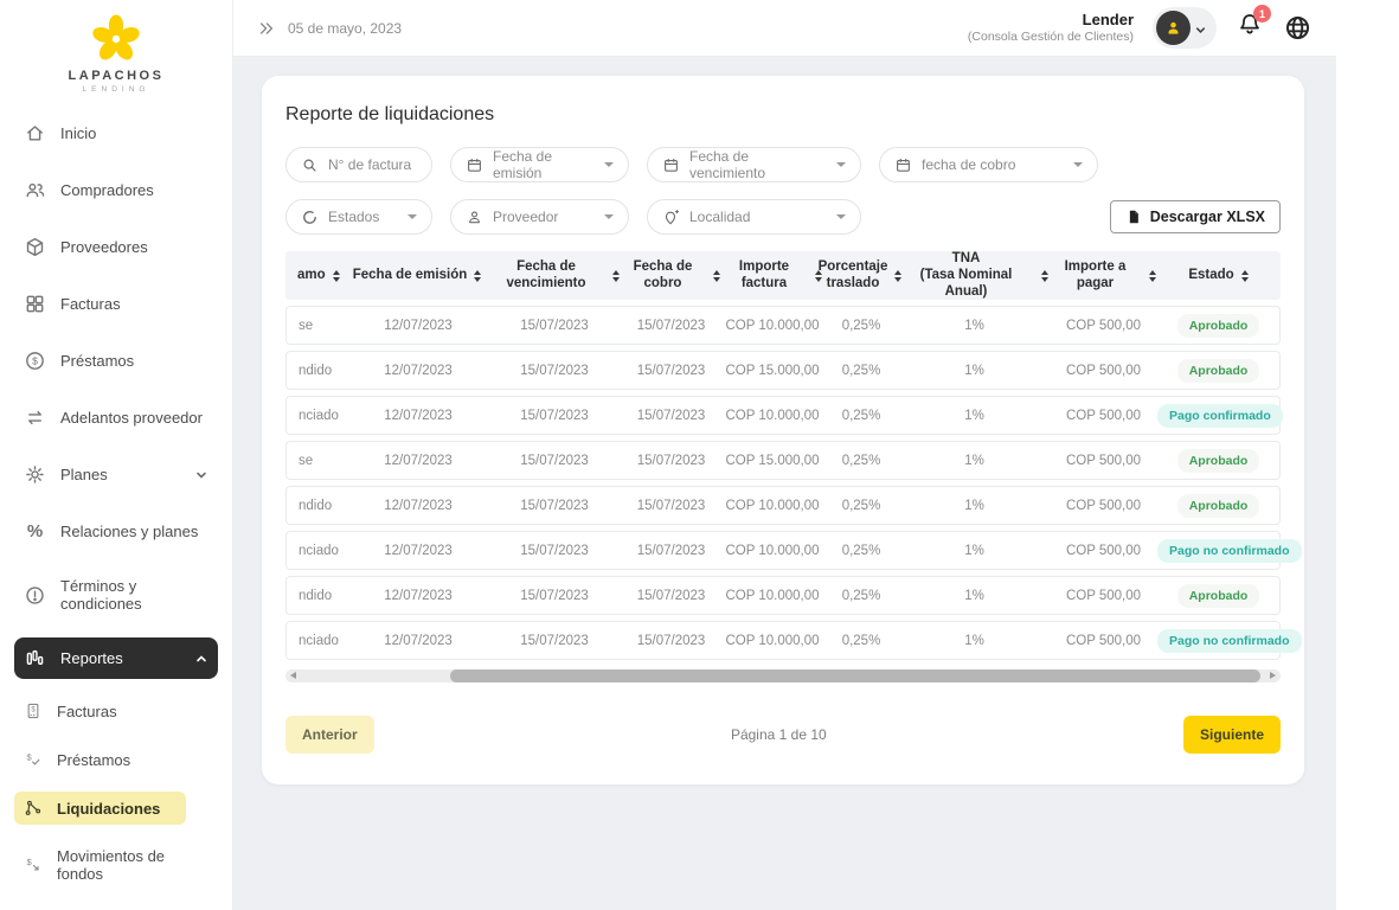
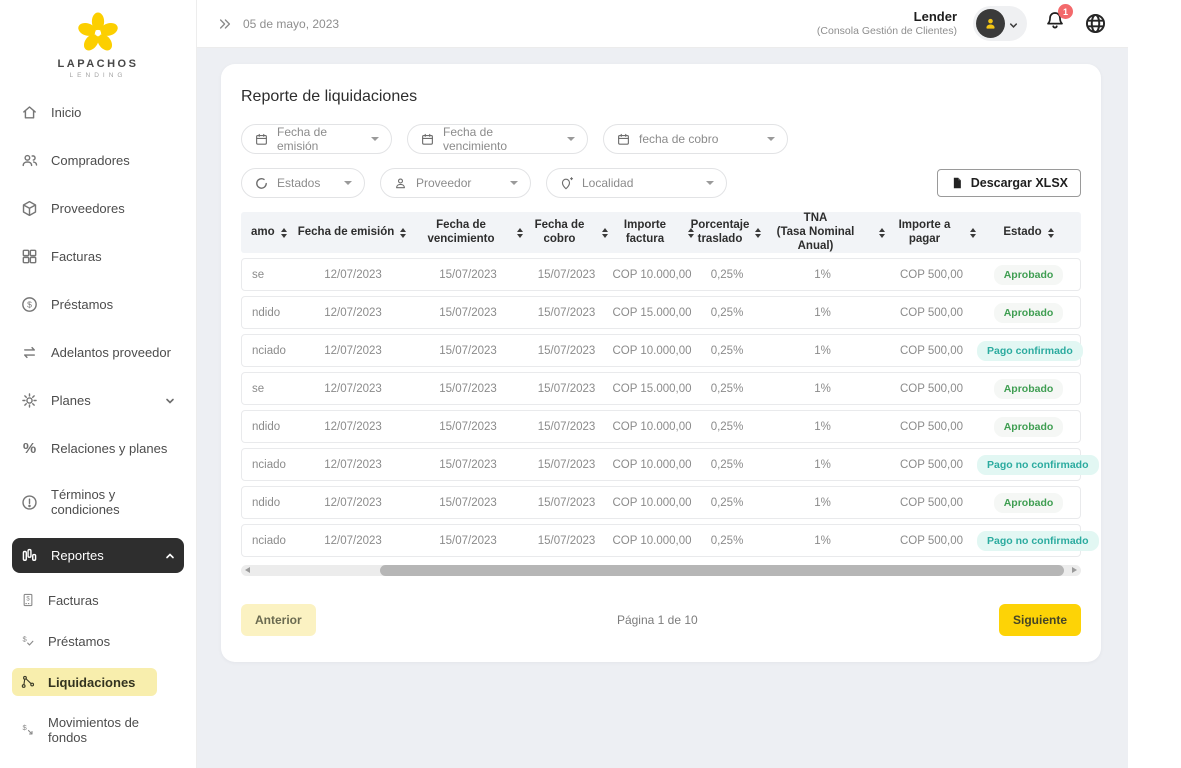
  LAPACHOS
  Inicio
  Compradores
  Proveedores
  Facturas
  $
  Préstamos
  Adelantos proveedor
  Planes
  %
  Relaciones y planes
  Términos y condiciones
  Reportes
  Facturas
  $
  Préstamos
  Liquidaciones
  $
  Movimientos de fondos
  05 de mayo, 2023
  Lender
  (Consola Gestión de Clientes)
  1
  Reporte de liquidaciones
- N° de factura
  Fecha de emisión
  Fecha de vencimiento
  fecha de cobro
  Estados
  Proveedor
  Localidad
  Descargar XLSX
  amo
  Fecha de emisión
  Fecha de vencimiento
  Fecha de cobro
  Importe factura
  Porcentaje
  traslado
  TNA
  (Tasa Nominal Anual)
  Importe a pagar
  Estado
  se
  12/07/2023
  15/07/2023
  15/07/2023
  COP 10.000,00
  0,25%
  1%
  COP 500,00
  Aprobado
  ndido
  12/07/2023
  15/07/2023
  15/07/2023
  COP 15.000,00
  0,25%
  1%
  COP 500,00
  Aprobado
  nciado
  12/07/2023
  15/07/2023
  15/07/2023
  COP 10.000,00
  0,25%
  1%
  COP 500,00
  Pago confirmado
  se
  12/07/2023
  15/07/2023
  15/07/2023
  COP 15.000,00
  0,25%
  1%
  COP 500,00
  Aprobado
  ndido
  12/07/2023
  15/07/2023
  15/07/2023
  COP 10.000,00
  0,25%
  1%
  COP 500,00
  Aprobado
  nciado
  12/07/2023
  15/07/2023
  15/07/2023
  COP 10.000,00
  0,25%
  1%
  COP 500,00
  Pago no confirmado
  ndido
  12/07/2023
  15/07/2023
  15/07/2023
  COP 10.000,00
  0,25%
  1%
  COP 500,00
  Aprobado
  nciado
  12/07/2023
  15/07/2023
  15/07/2023
  COP 10.000,00
  0,25%
  1%
  COP 500,00
  Pago no confirmado
  Anterior
  Página 1 de 10
  Siguiente
